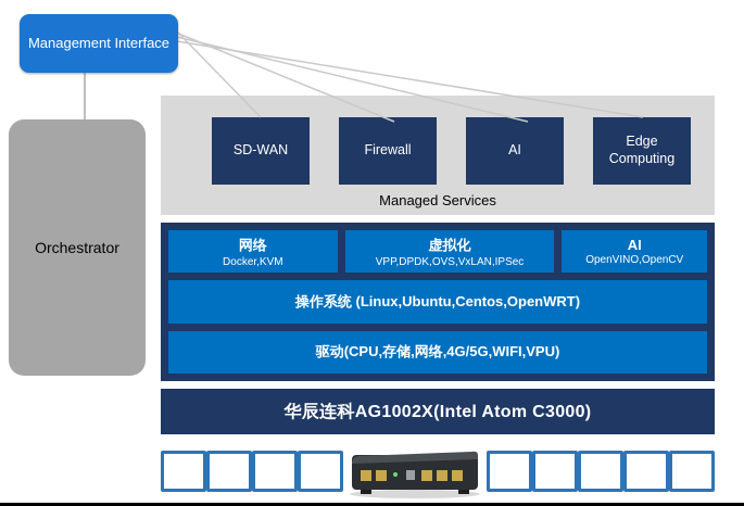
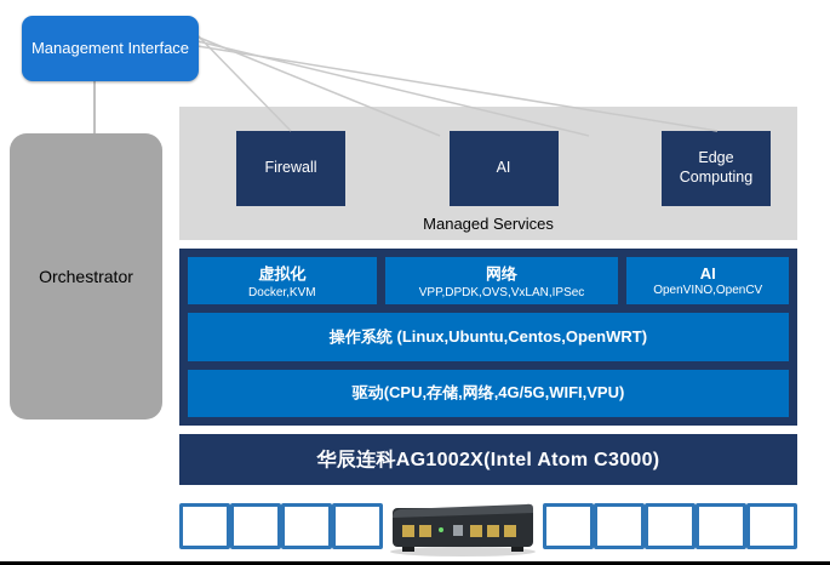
  Management Interface
  Orchestrator
- SD-WAN
  Firewall
  AI
  Edge Computing
  Managed Services
- 网络
+ 虚拟化
  Docker,KVM
- 虚拟化
+ 网络
  VPP,DPDK,OVS,VxLAN,IPSec
  AI
  OpenVINO,OpenCV
  操作系统 (Linux,Ubuntu,Centos,OpenWRT)
  驱动(CPU,存储,网络,4G/5G,WIFI,VPU)
  华辰连科AG1002X(Intel Atom C3000)
